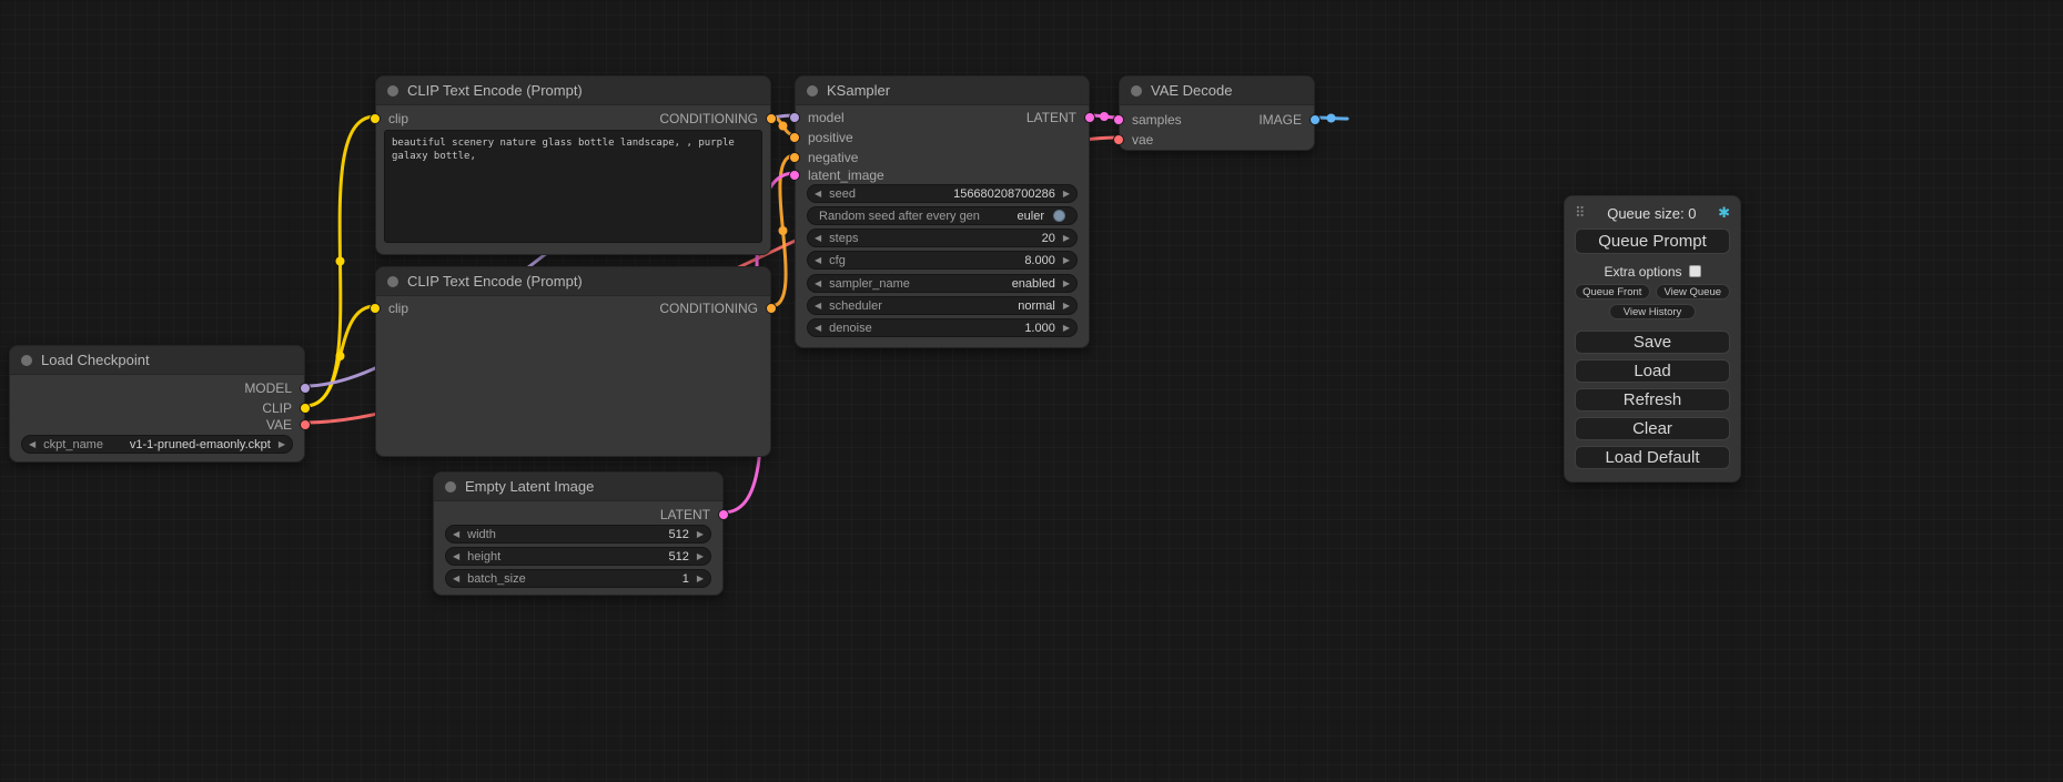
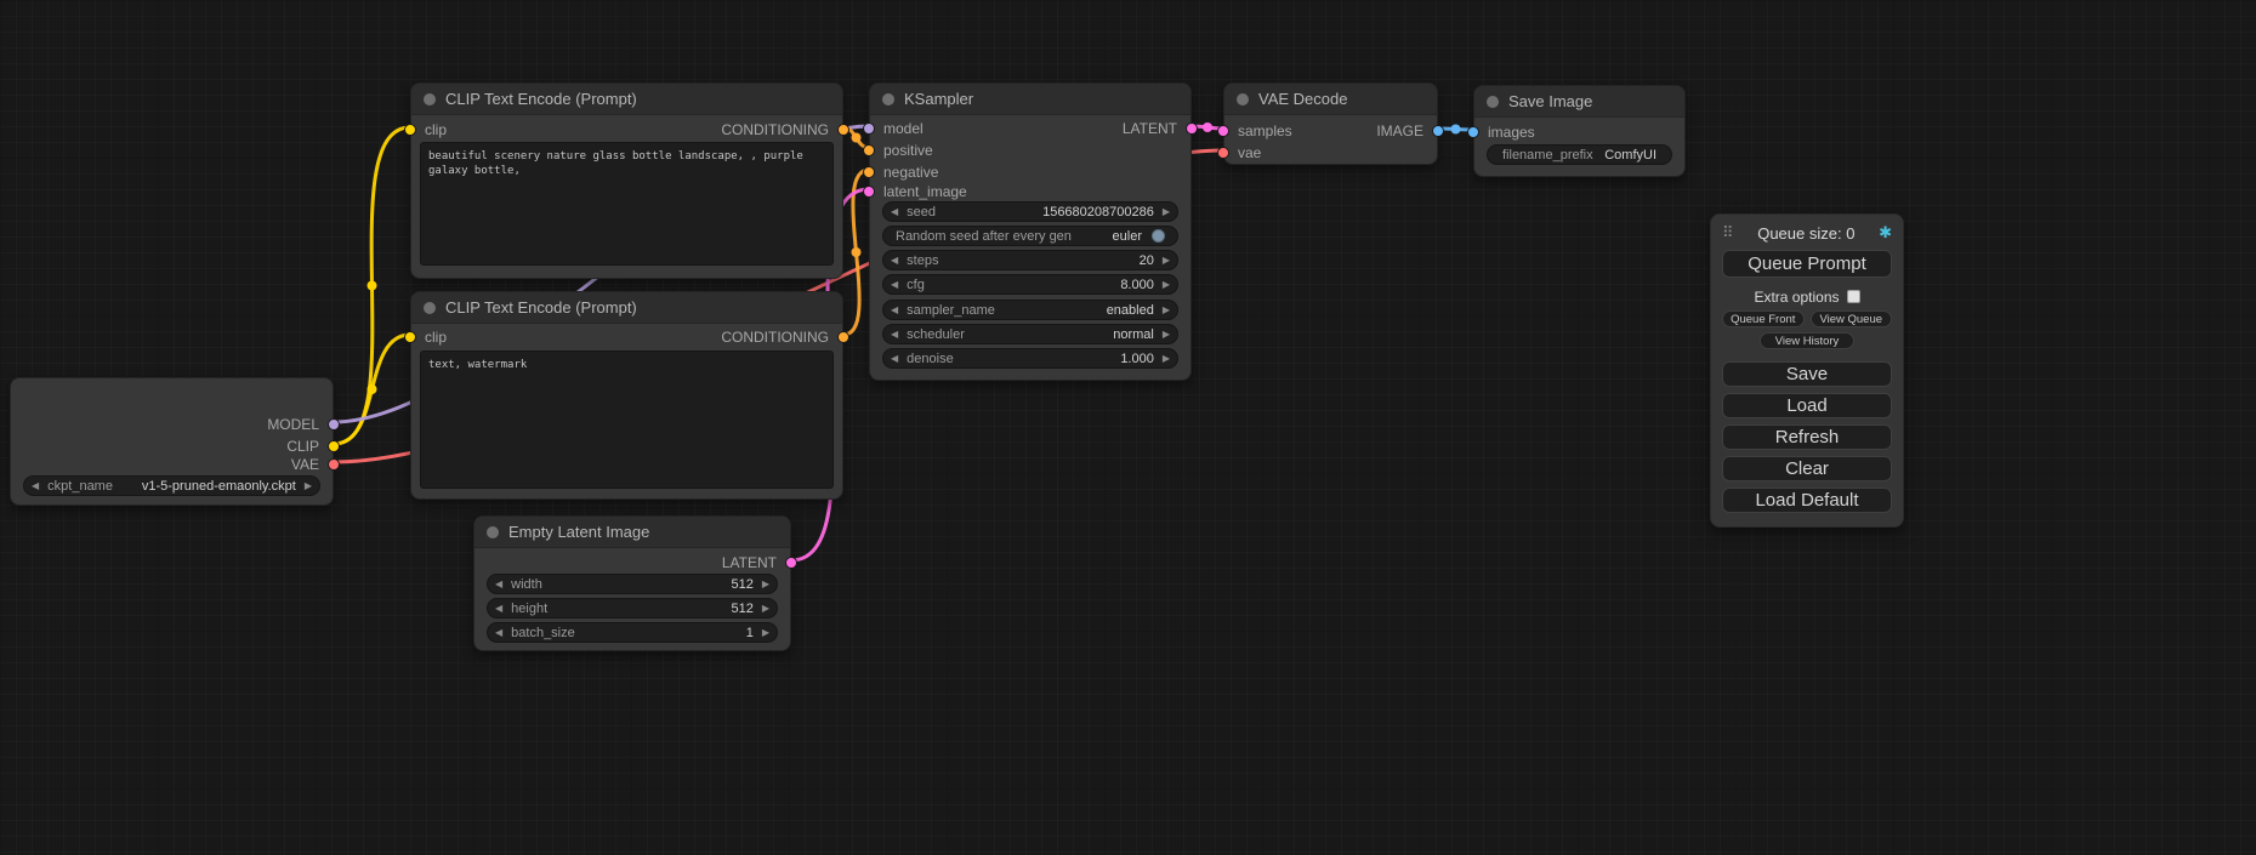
- Load Checkpoint
  MODEL
  CLIP
  VAE
  ◀
  ckpt_name
- v1-1-pruned-emaonly.ckpt
+ v1-5-pruned-emaonly.ckpt
  ▶
  CLIP Text Encode (Prompt)
  clip
  CONDITIONING
  beautiful scenery nature glass bottle landscape, , purple galaxy bottle,
  CLIP Text Encode (Prompt)
  clip
  CONDITIONING
+ text, watermark
  Empty Latent Image
  LATENT
  ◀
  width
  512
  ▶
  ◀
  height
  512
  ▶
  ◀
  batch_size
  1
  ▶
  KSampler
  model
  positive
  negative
  latent_image
  LATENT
  ◀
  seed
  156680208700286
  ▶
  Random seed after every gen
  euler
  ◀
  steps
  20
  ▶
  ◀
  cfg
  8.000
  ▶
  ◀
  sampler_name
  enabled
  ▶
  ◀
  scheduler
  normal
  ▶
  ◀
  denoise
  1.000
  ▶
  VAE Decode
  samples
  vae
  IMAGE
+ Save Image
+ images
+ filename_prefix
+ ComfyUI
  ⠿
  Queue size: 0
  ✱
  Queue Prompt
  Extra options
  Queue Front
  View Queue
  View History
  Save
  Load
  Refresh
  Clear
  Load Default
